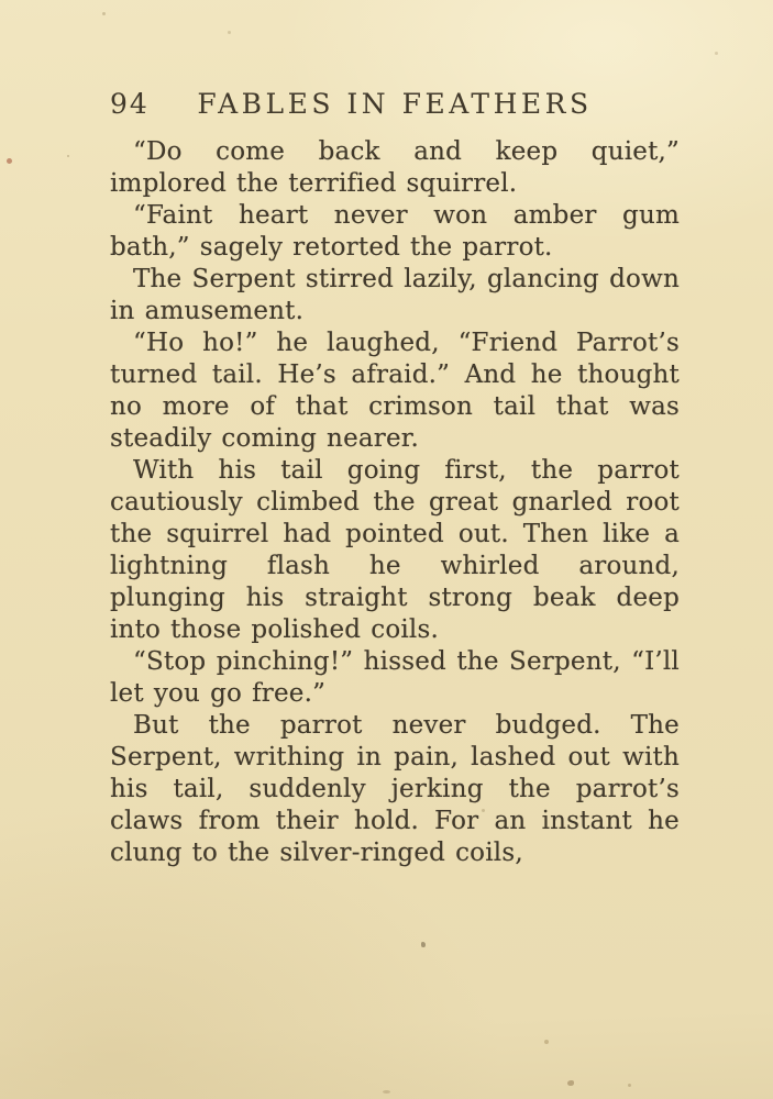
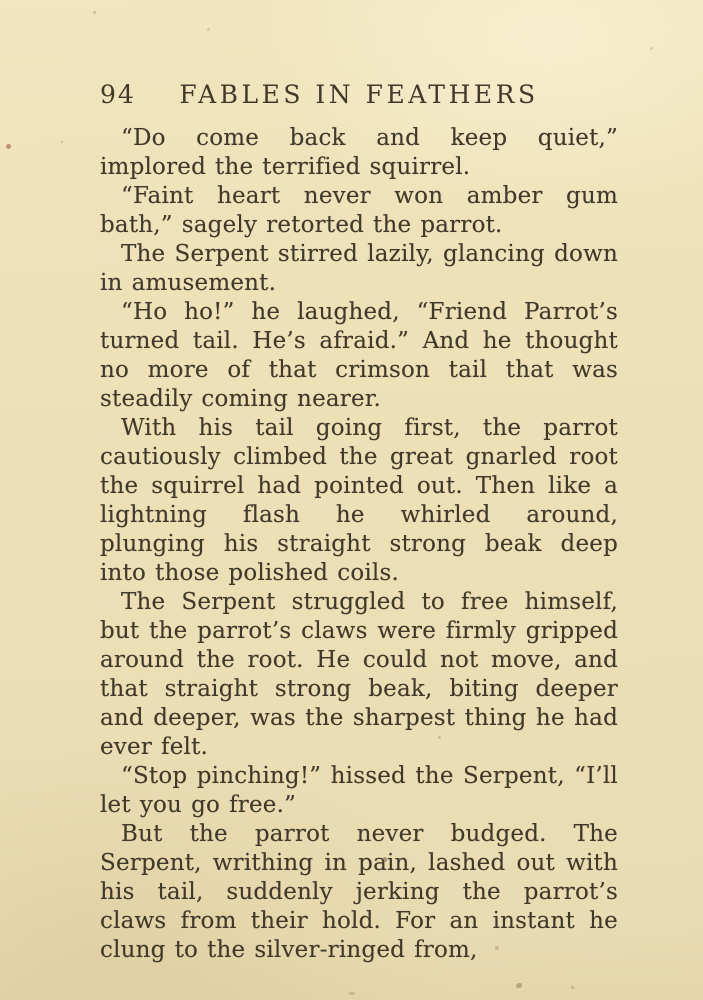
  94
  FABLES IN FEATHERS
  “Do come back and keep quiet,” implored the terrified squirrel.
  “Faint heart never won amber gum bath,” sagely retorted the parrot.
  The Serpent stirred lazily, glancing down in amusement.
  “Ho ho!” he laughed, “Friend Parrot’s turned tail. He’s afraid.” And he thought no more of that crimson tail that was steadily coming nearer.
  With his tail going first, the parrot cautiously climbed the great gnarled root the squirrel had pointed out. Then like a lightning flash he whirled around, plunging his straight strong beak deep into those polished coils.
+ The Serpent struggled to free himself, but the parrot’s claws were firmly gripped around the root. He could not move, and that straight strong beak, biting deeper and deeper, was the sharpest thing he had ever felt.
  “Stop pinching!” hissed the Serpent, “I’ll let you go free.”
- But the parrot never budged. The Serpent, writhing in pain, lashed out with his tail, suddenly jerking the parrot’s claws from their hold. For an instant he clung to the silver-ringed coils,
+ But the parrot never budged. The Serpent, writhing in pain, lashed out with his tail, suddenly jerking the parrot’s claws from their hold. For an instant he clung to the silver-ringed from,
